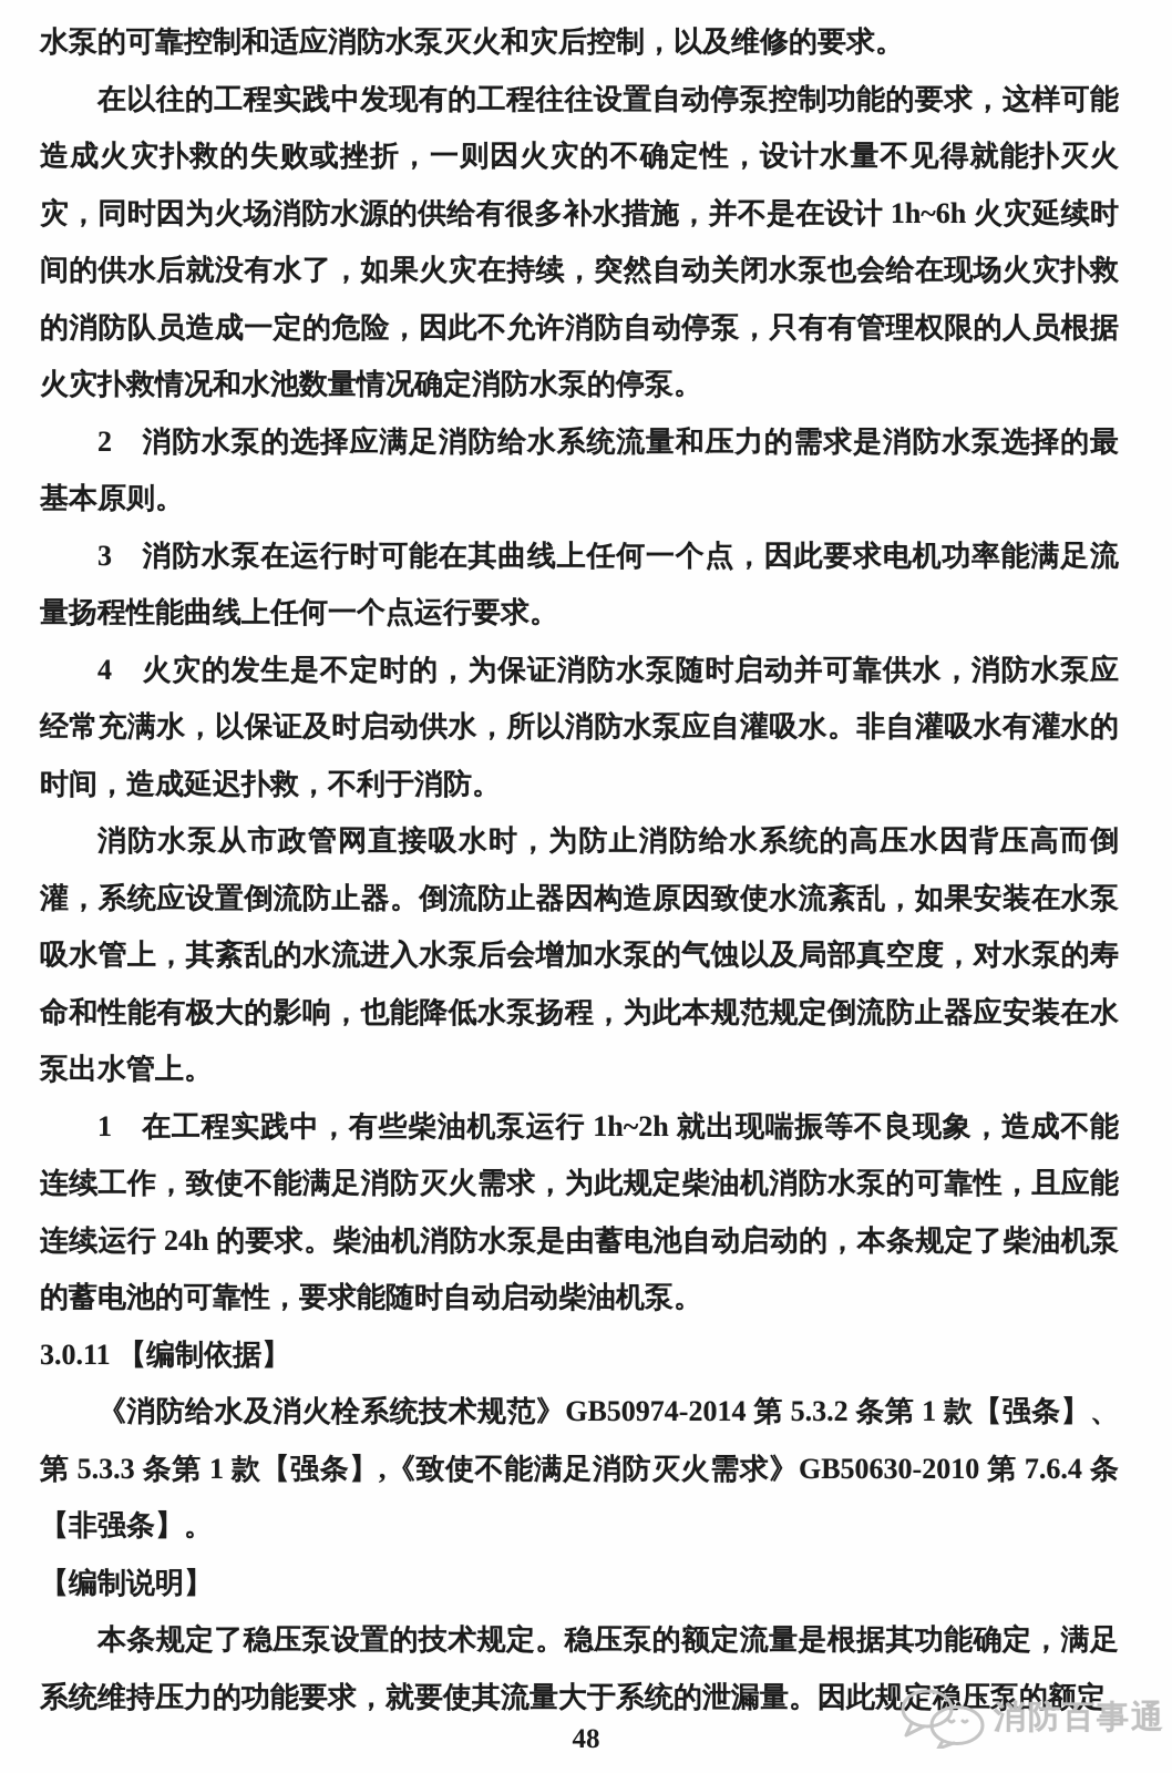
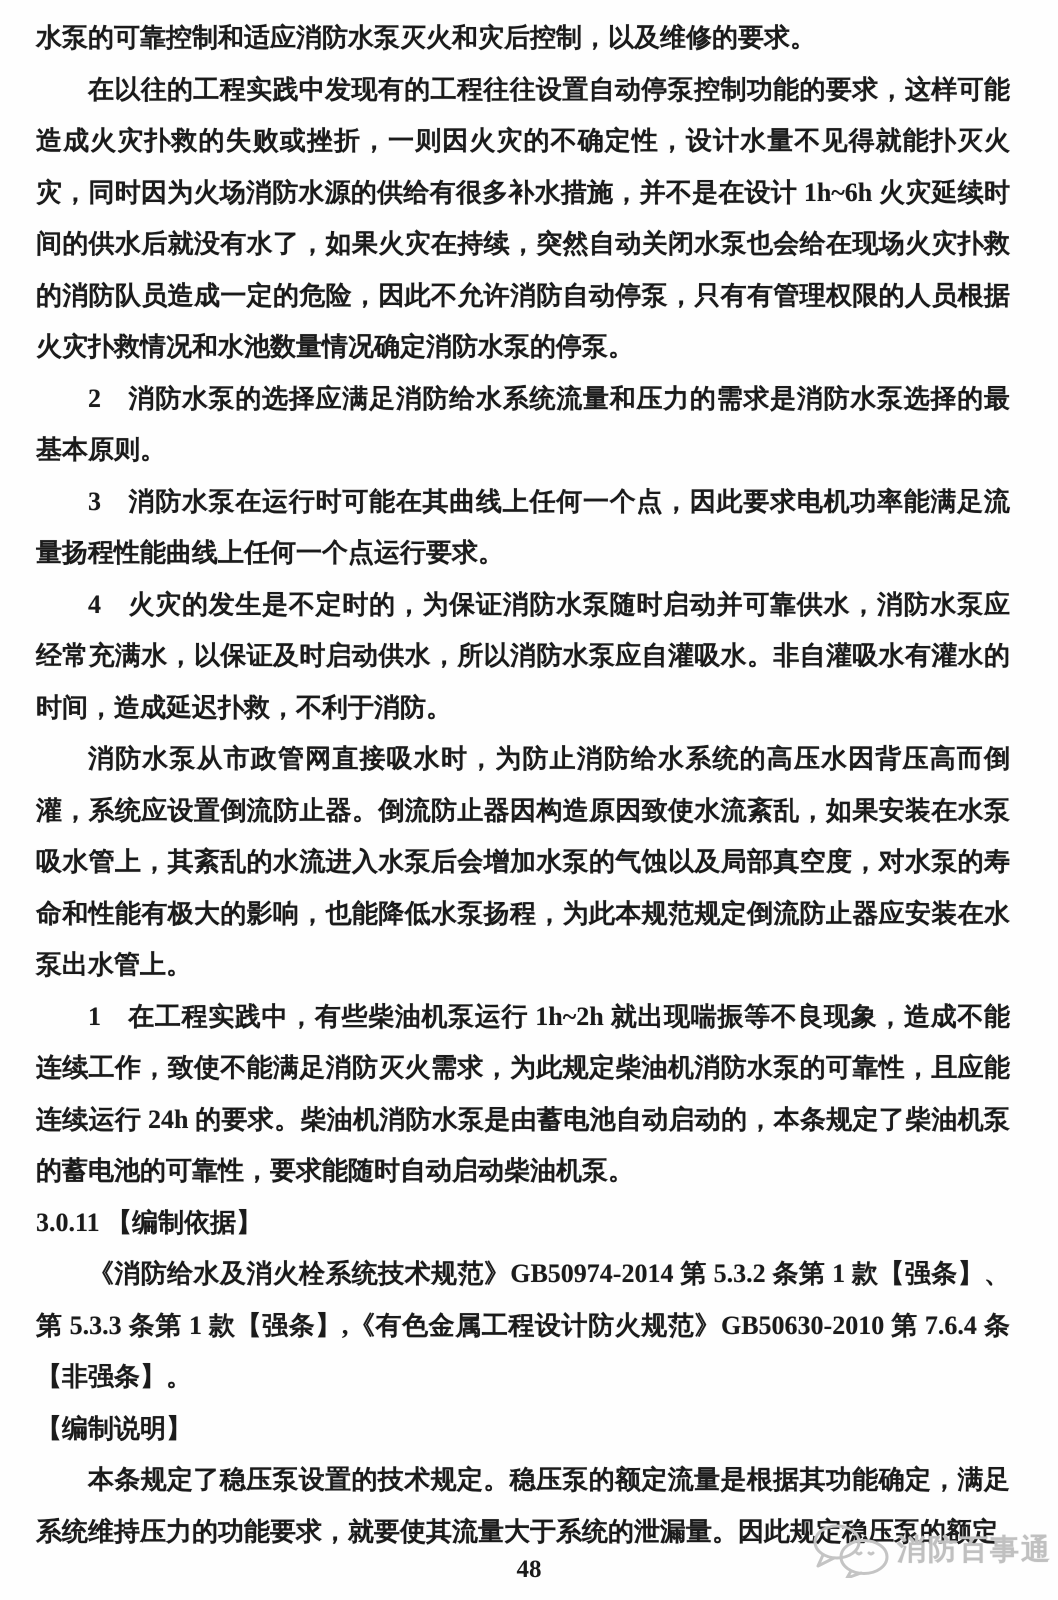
  水泵的可靠控制和适应消防水泵灭火和灾后控制，以及维修的要求。
  在以往的工程实践中发现有的工程往往设置自动停泵控制功能的要求，这样可能造成火灾扑救的失败或挫折，一则因火灾的不确定性，设计水量不见得就能扑灭火灾，同时因为火场消防水源的供给有很多补水措施，并不是在设计 1h~6h 火灾延续时间的供水后就没有水了，如果火灾在持续，突然自动关闭水泵也会给在现场火灾扑救的消防队员造成一定的危险，因此不允许消防自动停泵，只有有管理权限的人员根据火灾扑救情况和水池数量情况确定消防水泵的停泵。
  2 消防水泵的选择应满足消防给水系统流量和压力的需求是消防水泵选择的最基本原则。
  3 消防水泵在运行时可能在其曲线上任何一个点，因此要求电机功率能满足流量扬程性能曲线上任何一个点运行要求。
  4 火灾的发生是不定时的，为保证消防水泵随时启动并可靠供水，消防水泵应经常充满水，以保证及时启动供水，所以消防水泵应自灌吸水。非自灌吸水有灌水的时间，造成延迟扑救，不利于消防。
  消防水泵从市政管网直接吸水时，为防止消防给水系统的高压水因背压高而倒灌，系统应设置倒流防止器。倒流防止器因构造原因致使水流紊乱，如果安装在水泵吸水管上，其紊乱的水流进入水泵后会增加水泵的气蚀以及局部真空度，对水泵的寿命和性能有极大的影响，也能降低水泵扬程，为此本规范规定倒流防止器应安装在水泵出水管上。
  1 在工程实践中，有些柴油机泵运行 1h~2h 就出现喘振等不良现象，造成不能连续工作，致使不能满足消防灭火需求，为此规定柴油机消防水泵的可靠性，且应能连续运行 24h 的要求。柴油机消防水泵是由蓄电池自动启动的，本条规定了柴油机泵的蓄电池的可靠性，要求能随时自动启动柴油机泵。
  3.0.11 【编制依据】
- 《消防给水及消火栓系统技术规范》GB50974-2014 第 5.3.2 条第 1 款【强条】、第 5.3.3 条第 1 款【强条】,《致使不能满足消防灭火需求》GB50630-2010 第 7.6.4 条【非强条】。
+ 《消防给水及消火栓系统技术规范》GB50974-2014 第 5.3.2 条第 1 款【强条】、第 5.3.3 条第 1 款【强条】,《有色金属工程设计防火规范》GB50630-2010 第 7.6.4 条【非强条】。
  【编制说明】
  本条规定了稳压泵设置的技术规定。稳压泵的额定流量是根据其功能确定，满足系统维持压力的功能要求，就要使其流量大于系统的泄漏量。因此规定压泵的额定
  消防百事通
  48
